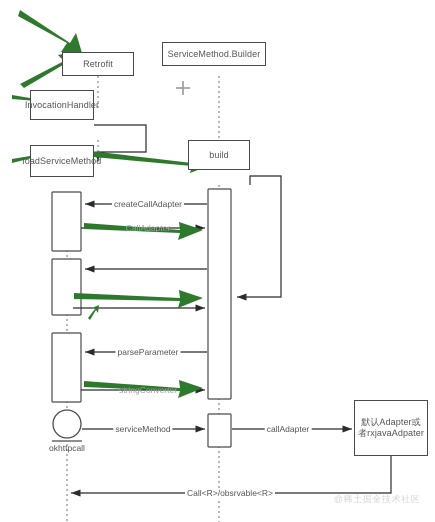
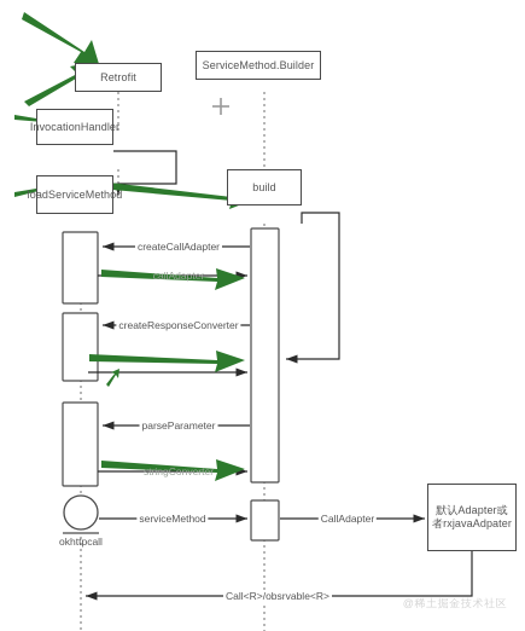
  Retrofit
  ServiceMethod.Builder
  InvocationHandler
  loadServiceMethod
  build
  默认Adapter或者rxjavaAdpater
  createCallAdapter
- CallAdapter
+ callAdapter
+ createResponseConverter
  parseParameter
  stringConverter
  serviceMethod
- callAdapter
+ CallAdapter
  Call<R>/obsrvable<R>
  okhttpcall
  @稀土掘金技术社区
